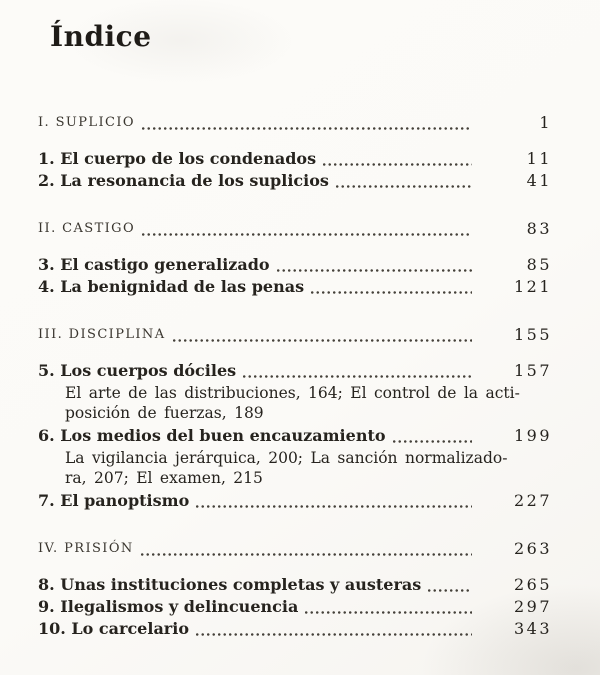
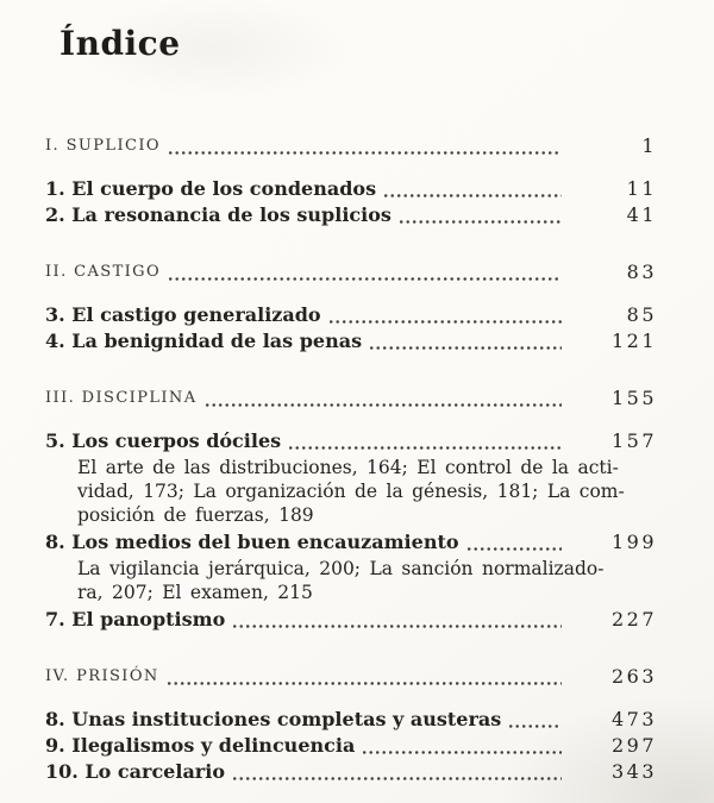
  Índice
  I. SUPLICIO
  1
  1. El cuerpo de los condenados
  11
  2. La resonancia de los suplicios
  41
  II. CASTIGO
  83
  3. El castigo generalizado
  85
  4. La benignidad de las penas
  121
  III. DISCIPLINA
  155
  5. Los cuerpos dóciles
  157
  El arte de las distribuciones, 164; El control de la acti-
+ vidad, 173; La organización de la génesis, 181; La com-
  posición de fuerzas, 189
- 6. Los medios del buen encauzamiento
+ 8. Los medios del buen encauzamiento
  199
  La vigilancia jerárquica, 200; La sanción normalizado-
  ra, 207; El examen, 215
  7. El panoptismo
  227
  IV. PRISIÓN
  263
  8. Unas instituciones completas y austeras
- 265
+ 473
  9. Ilegalismos y delincuencia
  297
  10. Lo carcelario
  343
